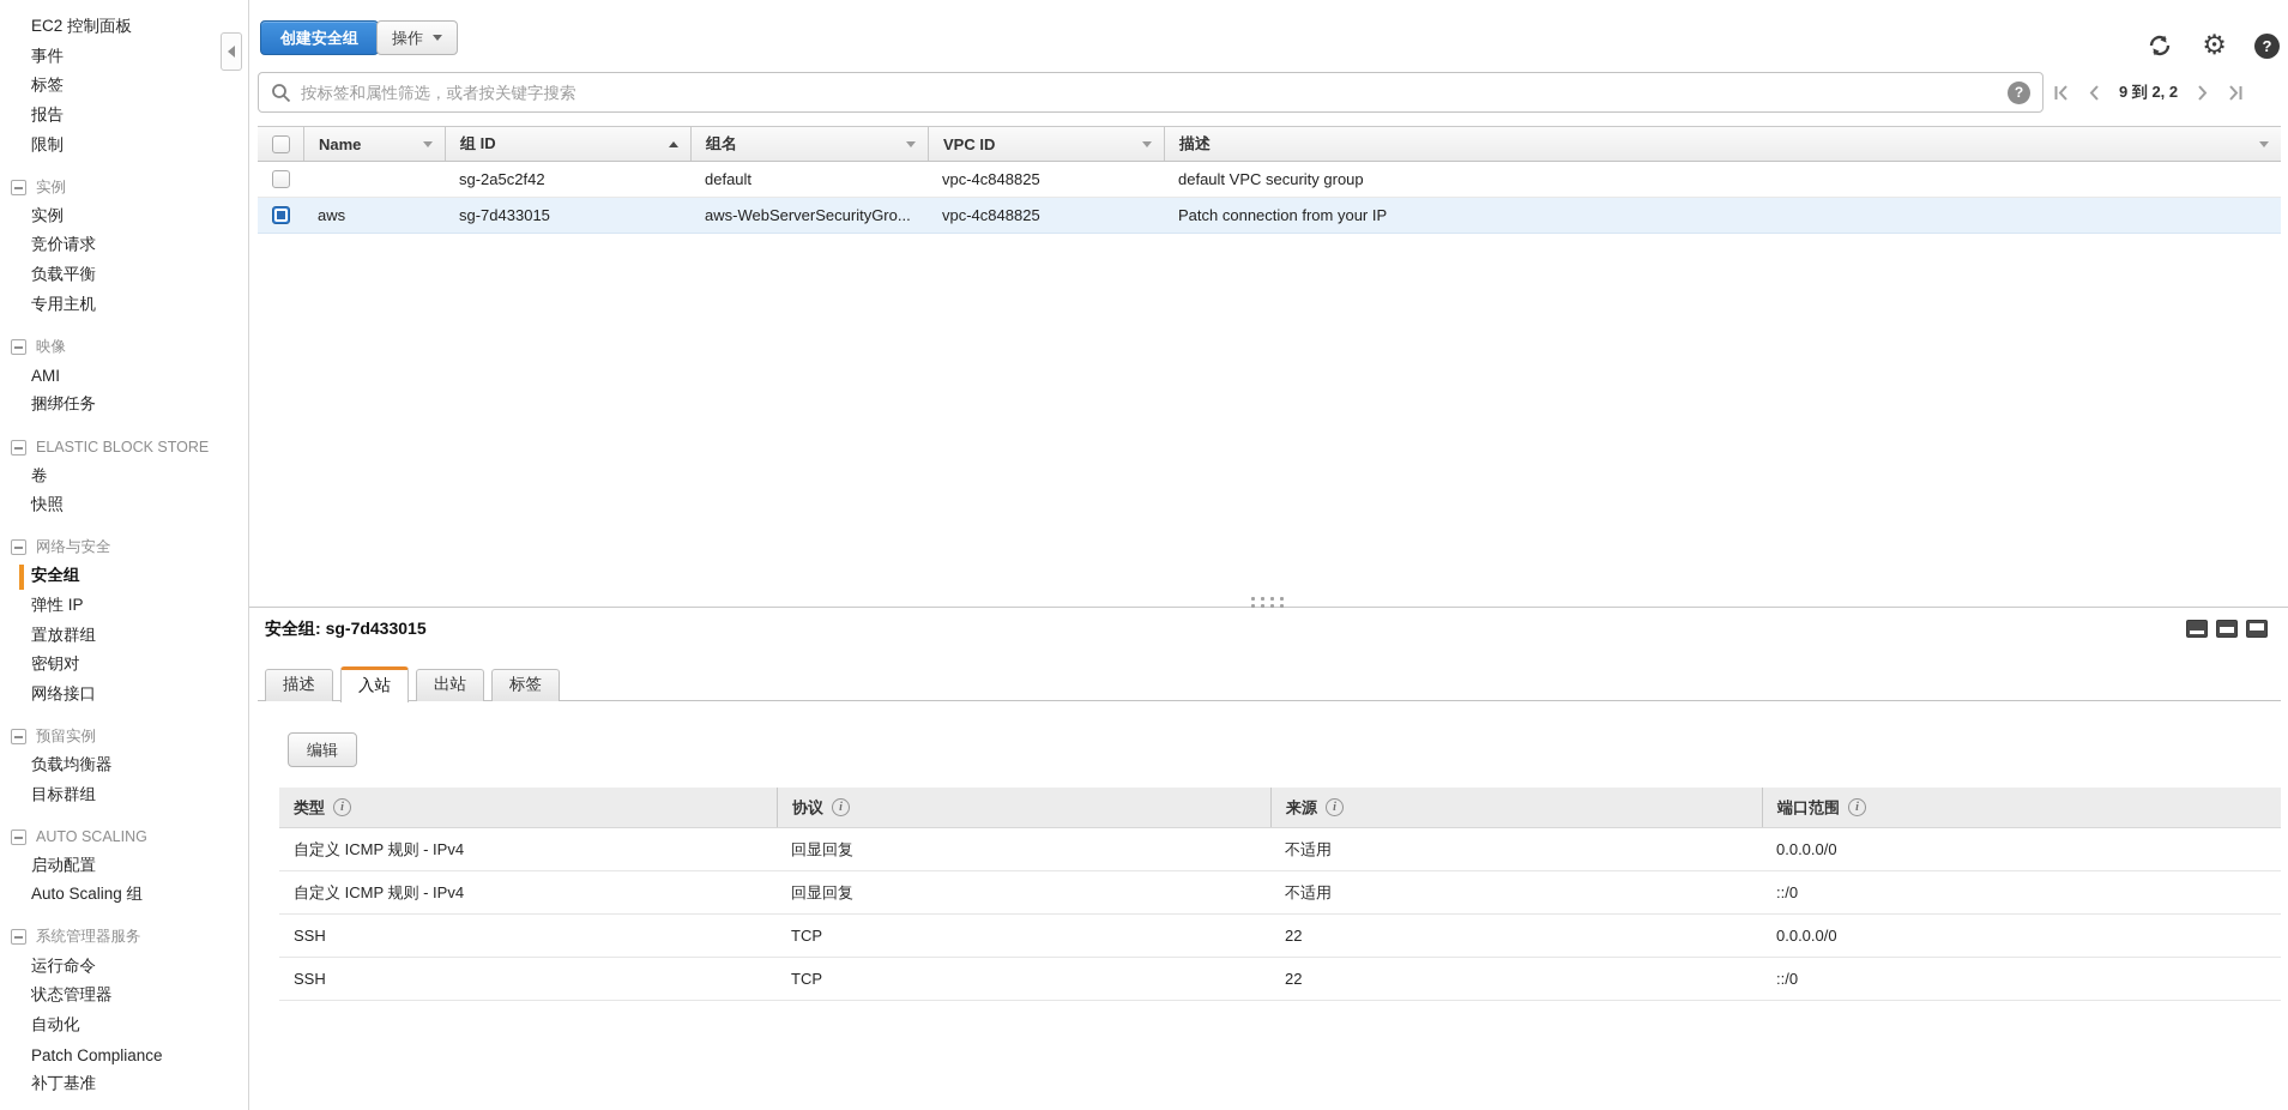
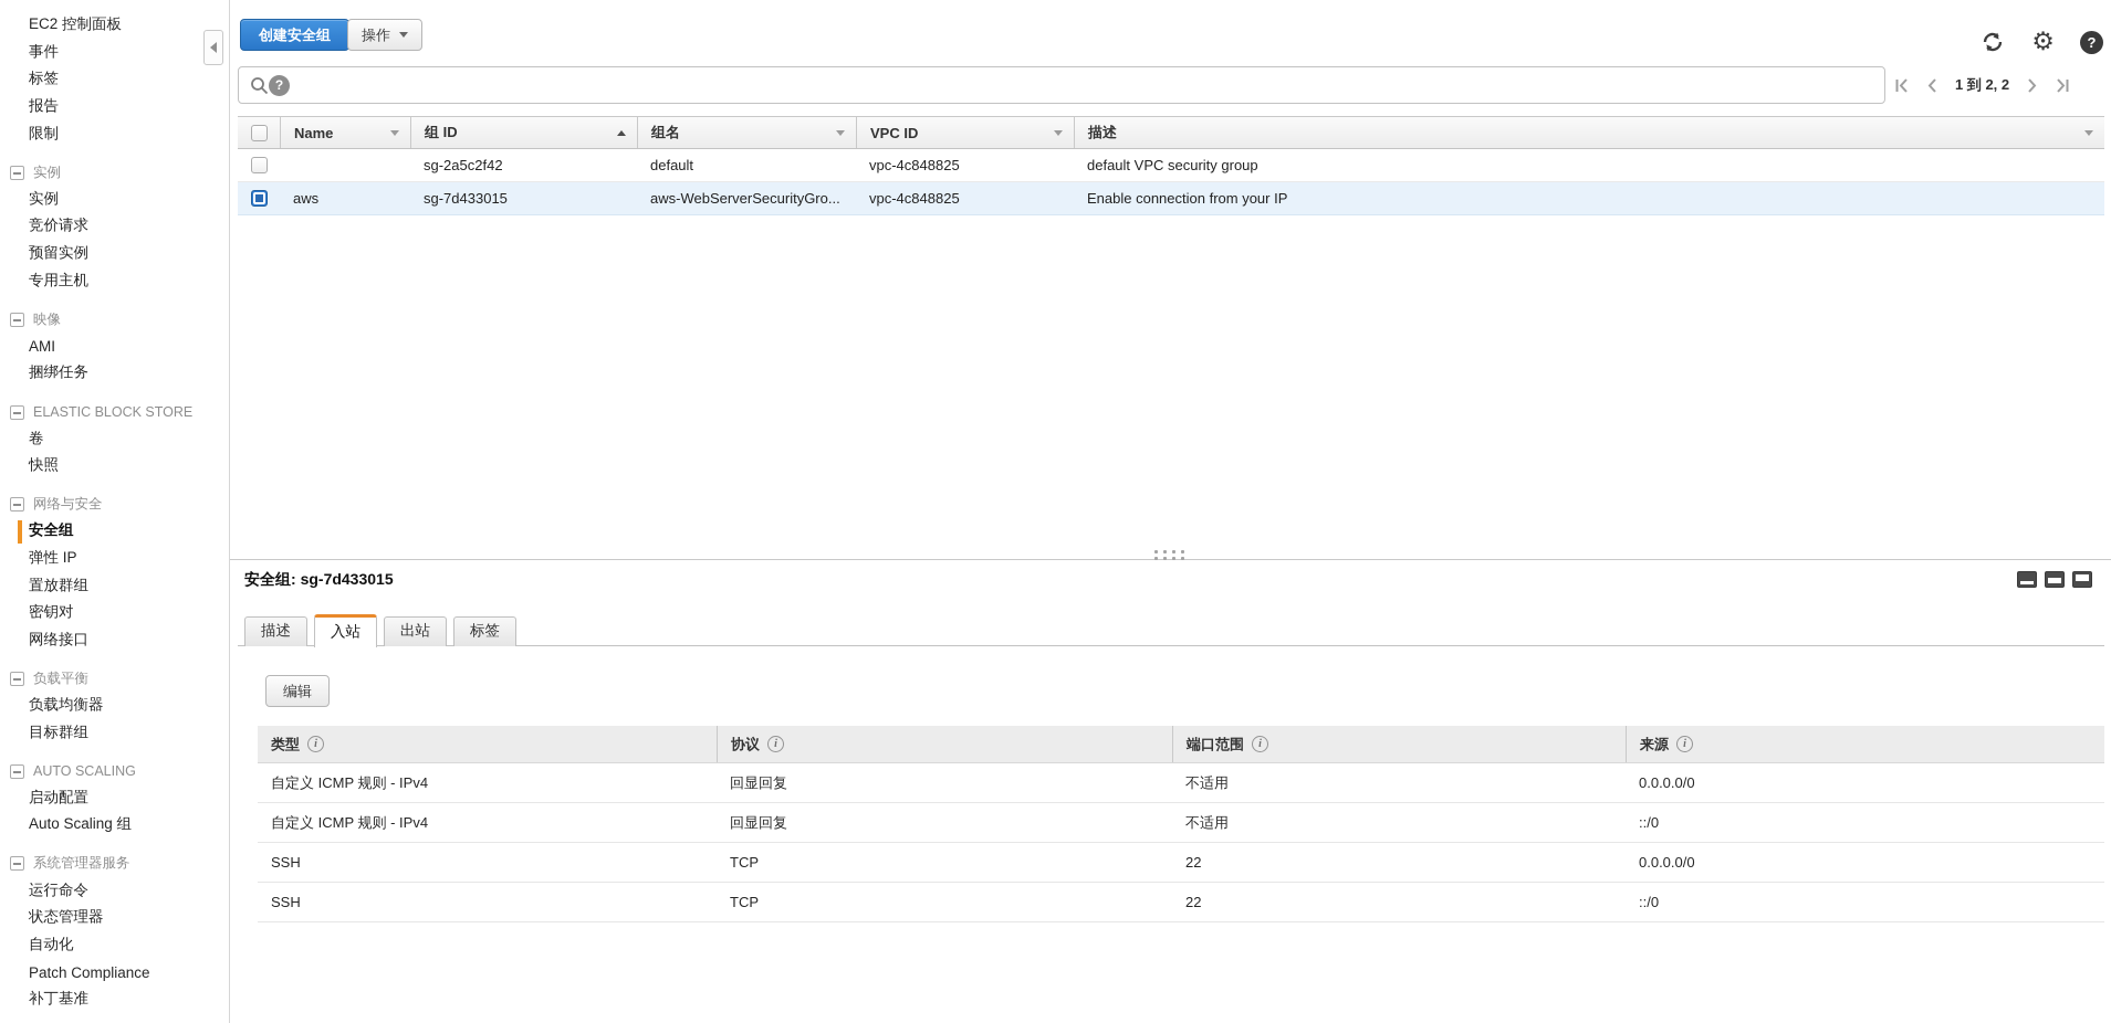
  EC2 控制面板
  事件
  标签
  报告
  限制
  实例
  实例
  竞价请求
- 负载平衡
+ 预留实例
  专用主机
  映像
  AMI
  捆绑任务
  ELASTIC BLOCK STORE
  卷
  快照
  网络与安全
  安全组
  弹性 IP
  置放群组
  密钥对
  网络接口
- 预留实例
+ 负载平衡
  负载均衡器
  目标群组
  AUTO SCALING
  启动配置
  Auto Scaling 组
  系统管理器服务
  运行命令
  状态管理器
  自动化
  Patch Compliance
  补丁基准
  创建安全组
  操作
  ⚙
  ?
- 按标签和属性筛选，或者按关键字搜索
  ?
- 9 到 2, 2
+ 1 到 2, 2
  Name
  组 ID
  组名
  VPC ID
  描述
  sg-2a5c2f42
  default
  vpc-4c848825
  default VPC security group
  aws
  sg-7d433015
  aws-WebServerSecurityGro...
  vpc-4c848825
- Patch connection from your IP
+ Enable connection from your IP
  安全组: sg-7d433015
  描述
  入站
  出站
  标签
  编辑
  类型
  i
  协议
  i
- 来源
+ 端口范围
  i
- 端口范围
+ 来源
  i
  自定义 ICMP 规则 - IPv4
  回显回复
  不适用
  0.0.0.0/0
  自定义 ICMP 规则 - IPv4
  回显回复
  不适用
  ::/0
  SSH
  TCP
  22
  0.0.0.0/0
  SSH
  TCP
  22
  ::/0
